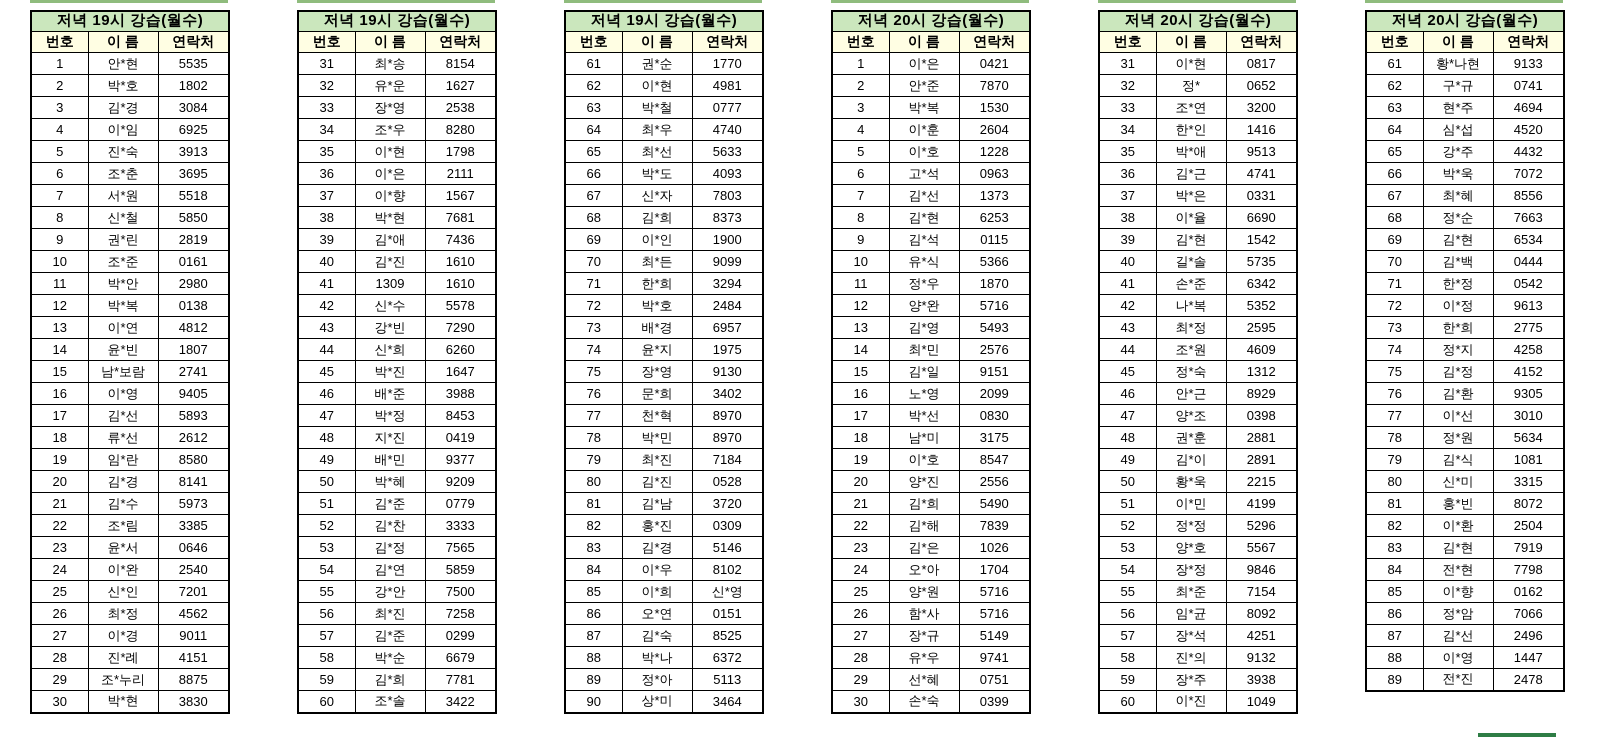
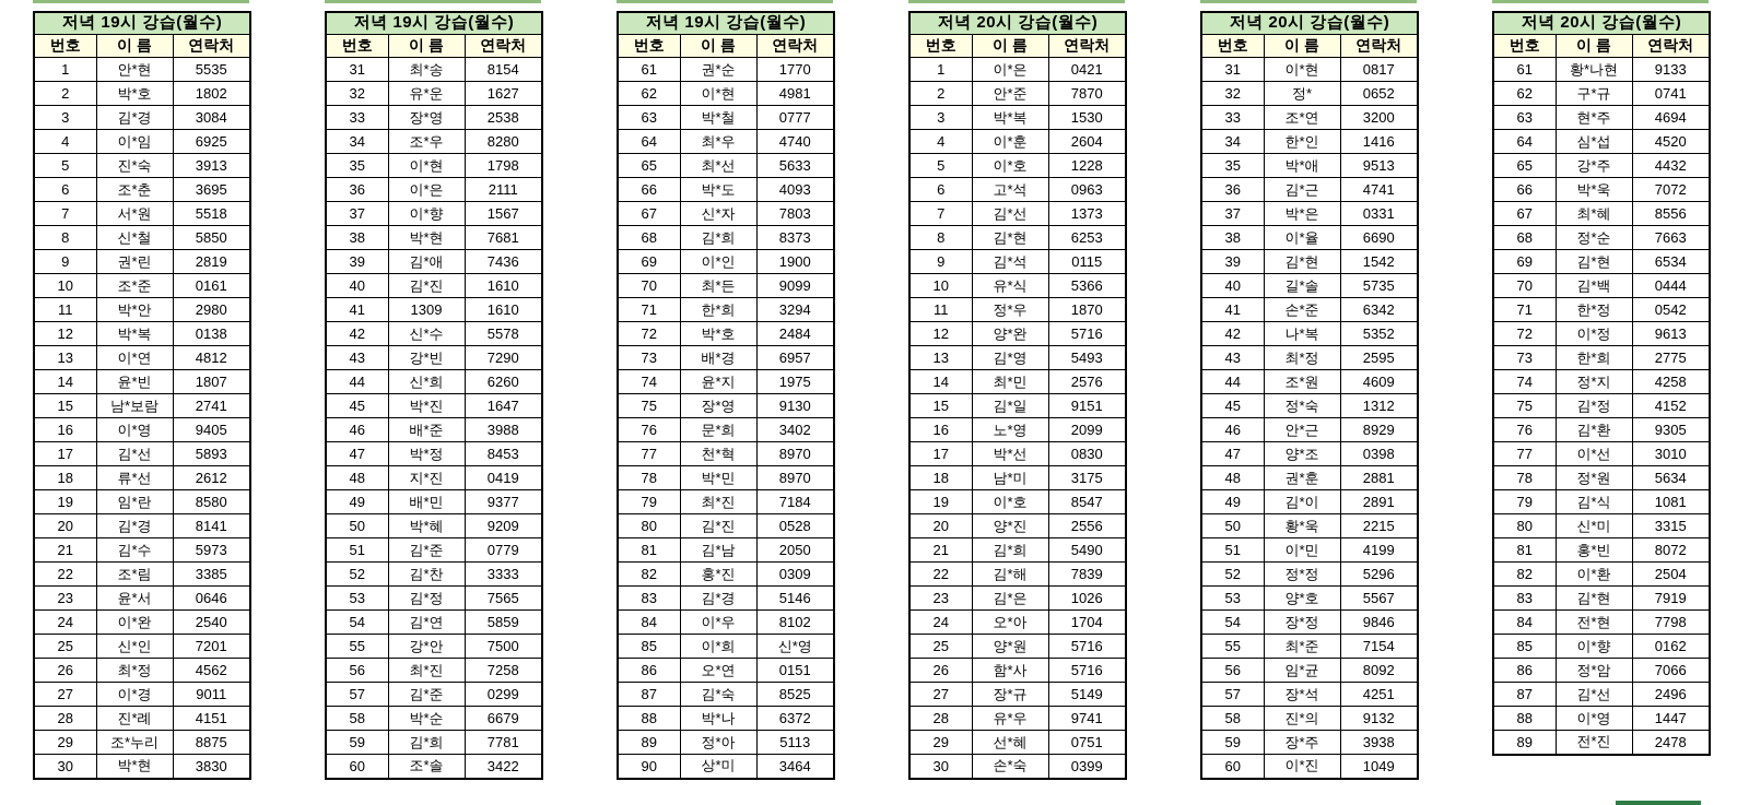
  저녁 19시 강습(월수)
  번호	이 름	연락처
  1	안*현	5535
  2	박*호	1802
  3	김*경	3084
  4	이*임	6925
  5	진*숙	3913
  6	조*춘	3695
  7	서*원	5518
  8	신*철	5850
  9	권*린	2819
  10	조*준	0161
  11	박*안	2980
  12	박*복	0138
  13	이*연	4812
  14	윤*빈	1807
  15	남*보람	2741
  16	이*영	9405
  17	김*선	5893
  18	류*선	2612
  19	임*란	8580
  20	김*경	8141
  21	김*수	5973
  22	조*림	3385
  23	윤*서	0646
  24	이*완	2540
  25	신*인	7201
  26	최*정	4562
  27	이*경	9011
  28	진*례	4151
  29	조*누리	8875
  30	박*현	3830
  저녁 19시 강습(월수)
  번호	이 름	연락처
  31	최*송	8154
  32	유*운	1627
  33	장*영	2538
  34	조*우	8280
  35	이*현	1798
  36	이*은	2111
  37	이*향	1567
  38	박*현	7681
  39	김*애	7436
  40	김*진	1610
  41	1309	1610
  42	신*수	5578
  43	강*빈	7290
  44	신*희	6260
  45	박*진	1647
  46	배*준	3988
  47	박*정	8453
  48	지*진	0419
  49	배*민	9377
  50	박*혜	9209
  51	김*준	0779
  52	김*찬	3333
  53	김*정	7565
  54	김*연	5859
  55	강*안	7500
  56	최*진	7258
  57	김*준	0299
  58	박*순	6679
  59	김*희	7781
  60	조*솔	3422
  저녁 19시 강습(월수)
  번호	이 름	연락처
  61	권*순	1770
  62	이*현	4981
  63	박*철	0777
  64	최*우	4740
  65	최*선	5633
  66	박*도	4093
  67	신*자	7803
  68	김*희	8373
  69	이*인	1900
  70	최*든	9099
  71	한*희	3294
  72	박*호	2484
  73	배*경	6957
  74	윤*지	1975
  75	장*영	9130
  76	문*희	3402
  77	천*혁	8970
  78	박*민	8970
  79	최*진	7184
  80	김*진	0528
- 81	김*남	3720
+ 81	김*남	2050
  82	홍*진	0309
  83	김*경	5146
  84	이*우	8102
  85	이*희	신*영
  86	오*연	0151
  87	김*숙	8525
  88	박*나	6372
  89	정*아	5113
  90	상*미	3464
  저녁 20시 강습(월수)
  번호	이 름	연락처
  1	이*은	0421
  2	안*준	7870
  3	박*복	1530
  4	이*훈	2604
  5	이*호	1228
  6	고*석	0963
  7	김*선	1373
  8	김*현	6253
  9	김*석	0115
  10	유*식	5366
  11	정*우	1870
  12	양*완	5716
  13	김*영	5493
  14	최*민	2576
  15	김*일	9151
  16	노*영	2099
  17	박*선	0830
  18	남*미	3175
  19	이*호	8547
  20	양*진	2556
  21	김*희	5490
  22	김*해	7839
  23	김*은	1026
  24	오*아	1704
  25	양*원	5716
  26	함*사	5716
  27	장*규	5149
  28	유*우	9741
  29	선*혜	0751
  30	손*숙	0399
  저녁 20시 강습(월수)
  번호	이 름	연락처
  31	이*현	0817
  32	정*	0652
  33	조*연	3200
  34	한*인	1416
  35	박*애	9513
  36	김*근	4741
  37	박*은	0331
  38	이*율	6690
  39	김*현	1542
  40	길*솔	5735
  41	손*준	6342
  42	나*복	5352
  43	최*정	2595
  44	조*원	4609
  45	정*숙	1312
  46	안*근	8929
  47	양*조	0398
  48	권*훈	2881
  49	김*이	2891
  50	황*욱	2215
  51	이*민	4199
  52	정*정	5296
  53	양*호	5567
  54	장*정	9846
  55	최*준	7154
  56	임*균	8092
  57	장*석	4251
  58	진*의	9132
  59	장*주	3938
  60	이*진	1049
  저녁 20시 강습(월수)
  번호	이 름	연락처
  61	황*나현	9133
  62	구*규	0741
  63	현*주	4694
  64	심*섭	4520
  65	강*주	4432
  66	박*욱	7072
  67	최*혜	8556
  68	정*순	7663
  69	김*현	6534
  70	김*백	0444
  71	한*정	0542
  72	이*정	9613
  73	한*희	2775
  74	정*지	4258
  75	김*정	4152
  76	김*환	9305
  77	이*선	3010
  78	정*원	5634
  79	김*식	1081
  80	신*미	3315
  81	홍*빈	8072
  82	이*환	2504
  83	김*현	7919
  84	전*현	7798
  85	이*향	0162
  86	정*암	7066
  87	김*선	2496
  88	이*영	1447
  89	전*진	2478
